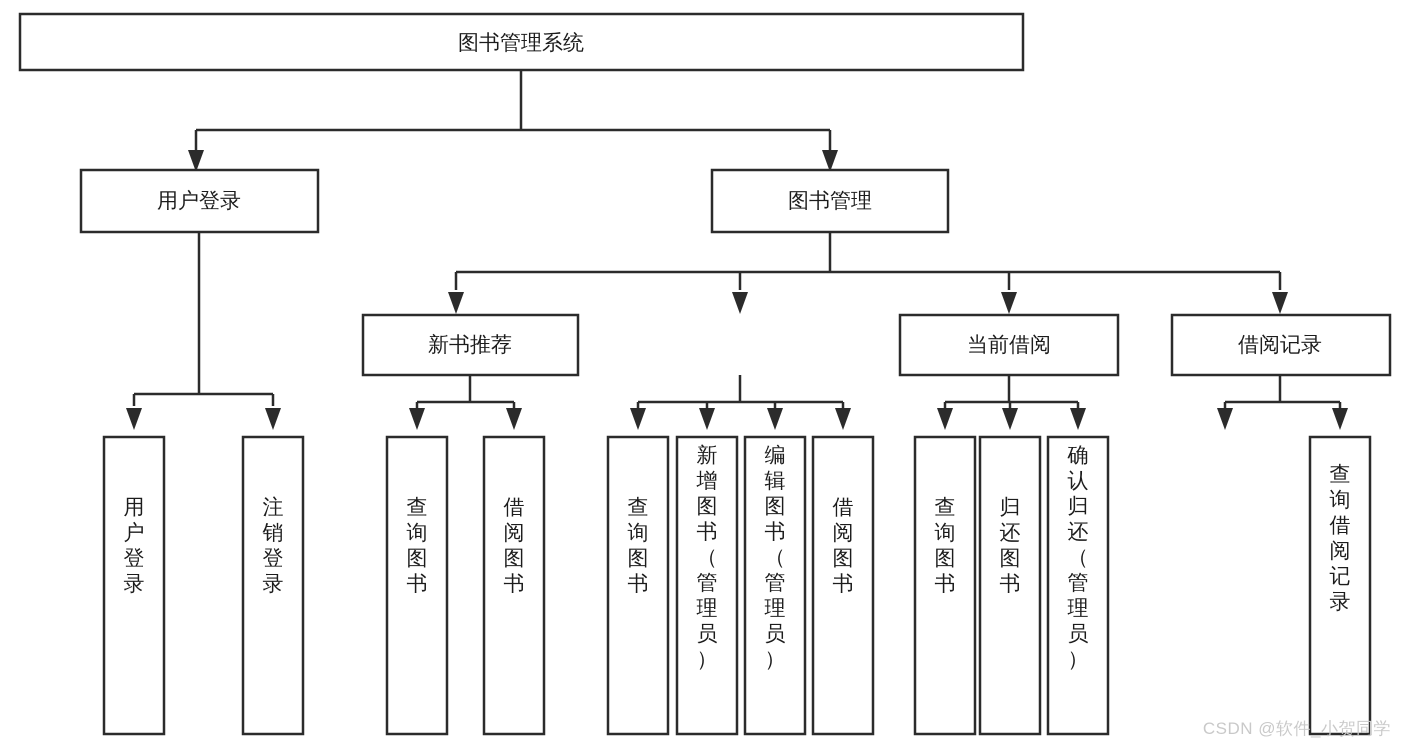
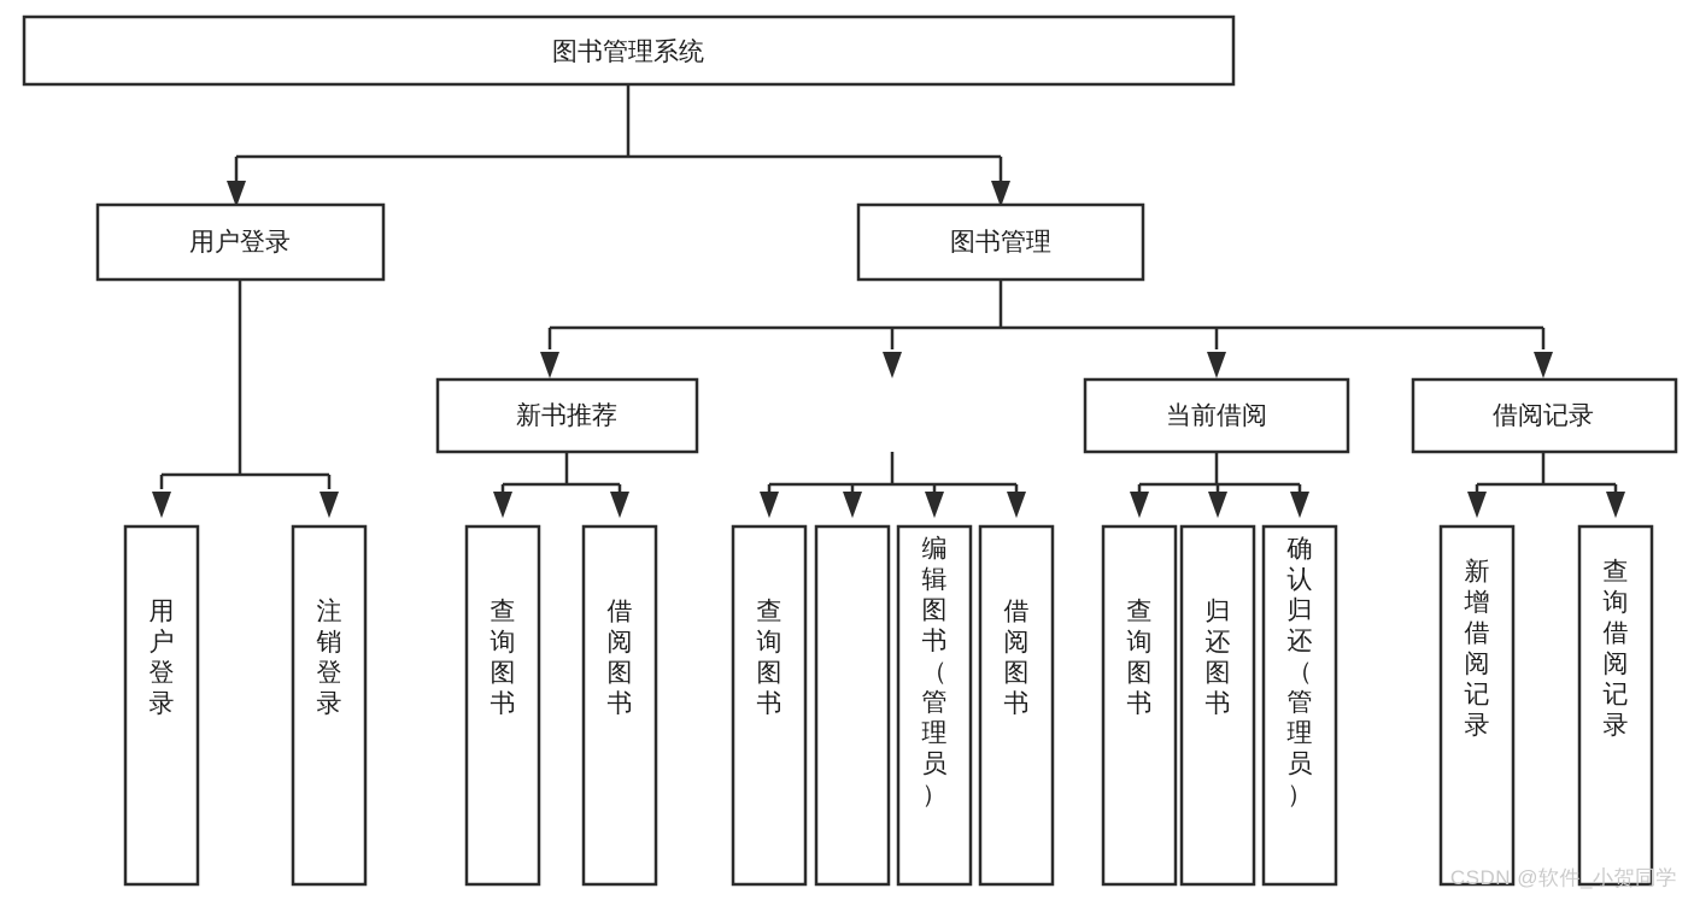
  图书管理系统
  用户登录
  图书管理
  新书推荐
  当前借阅
  借阅记录
  用户登录
  注销登录
  查询图书
  借阅图书
  查询图书
- 新增图书（管理员）
  编辑图书（管理员）
  借阅图书
  查询图书
  归还图书
  确认归还（管理员）
+ 新增借阅记录
  查询借阅记录
  CSDN @软件_小贺同学
